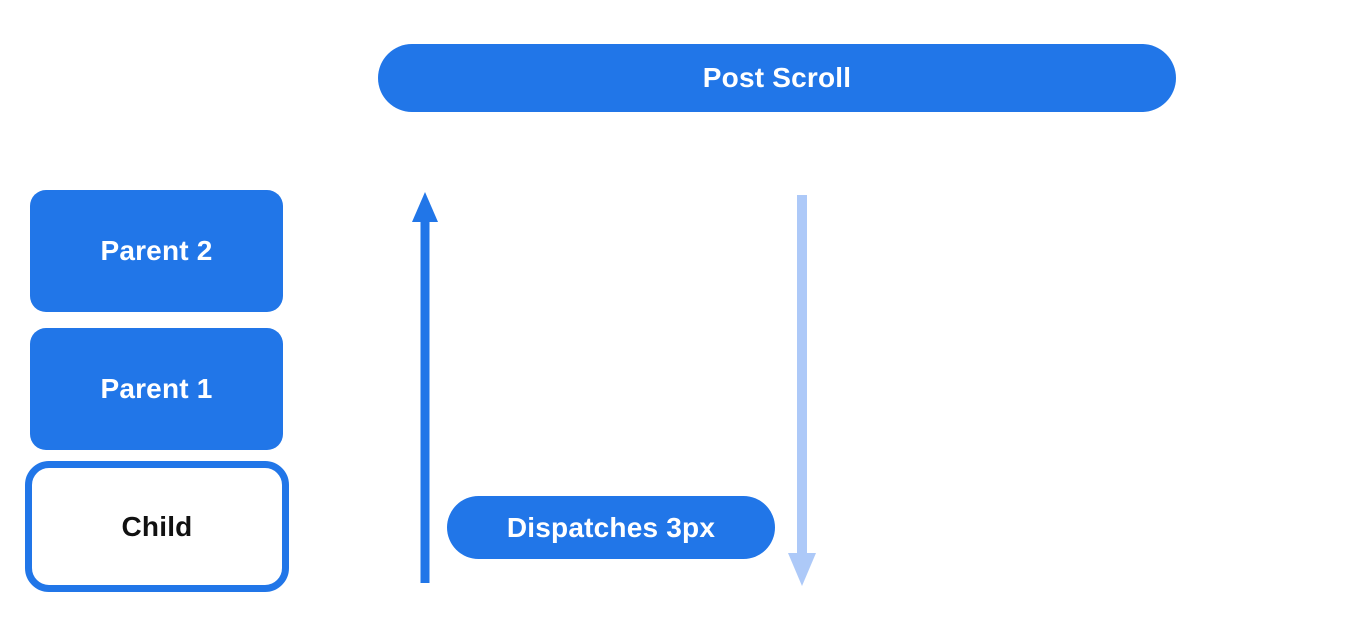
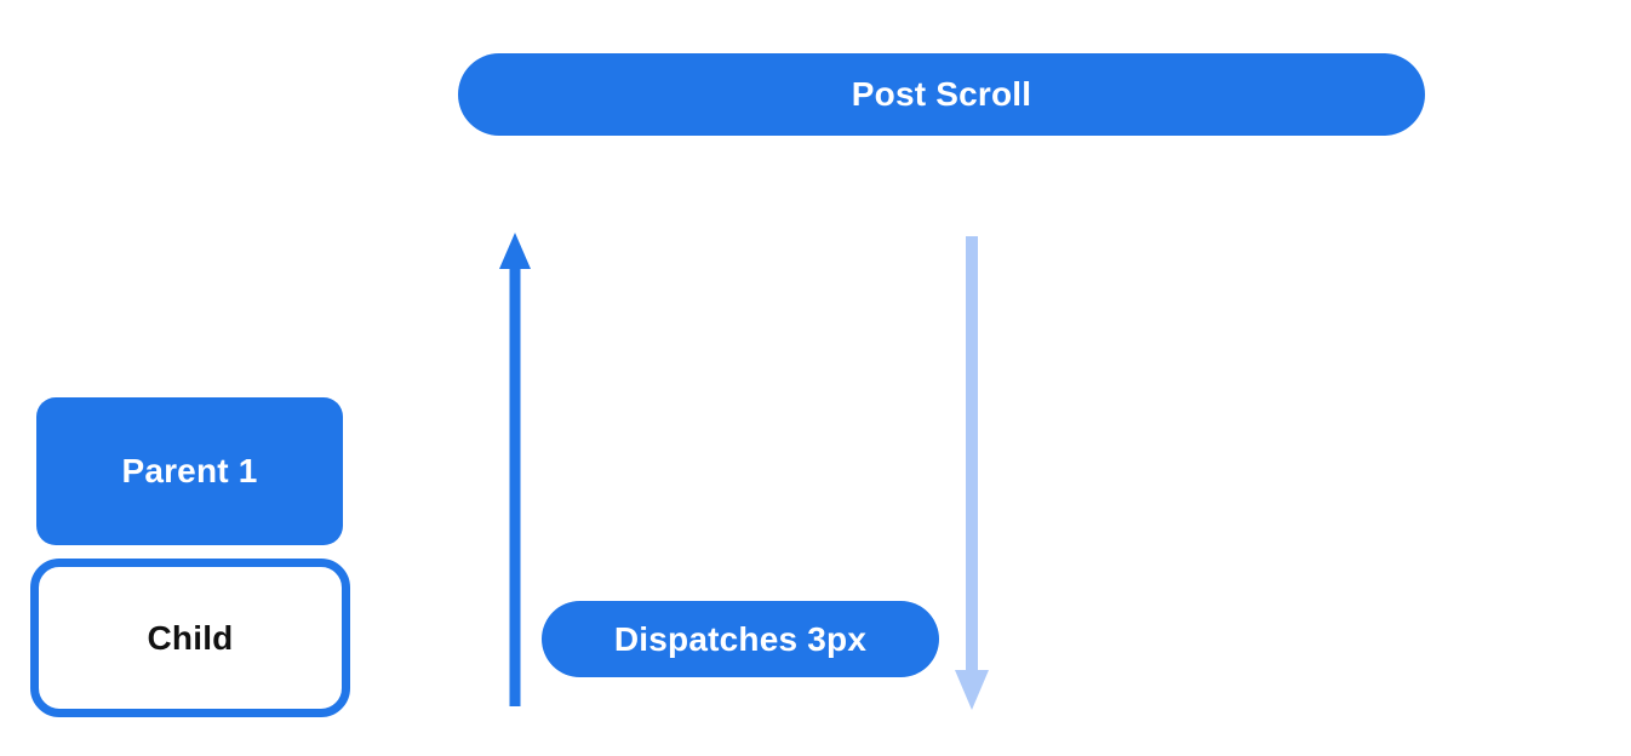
  Post Scroll
- Parent 2
  Parent 1
  Child
  Dispatches 3px
